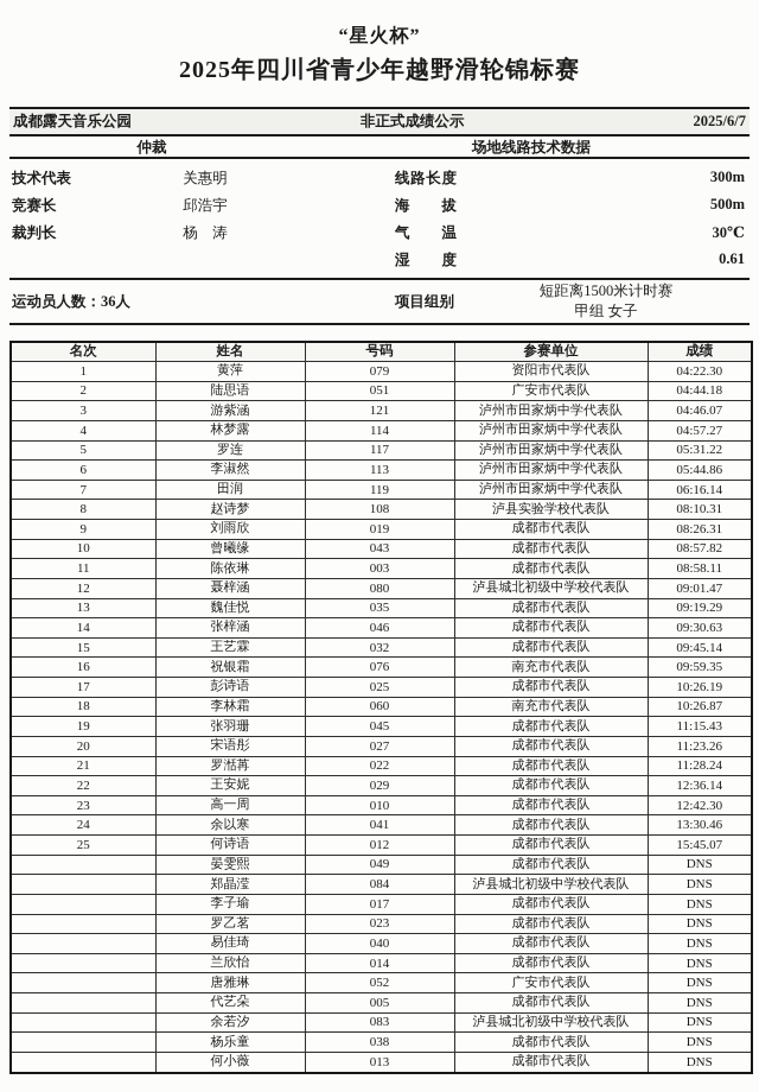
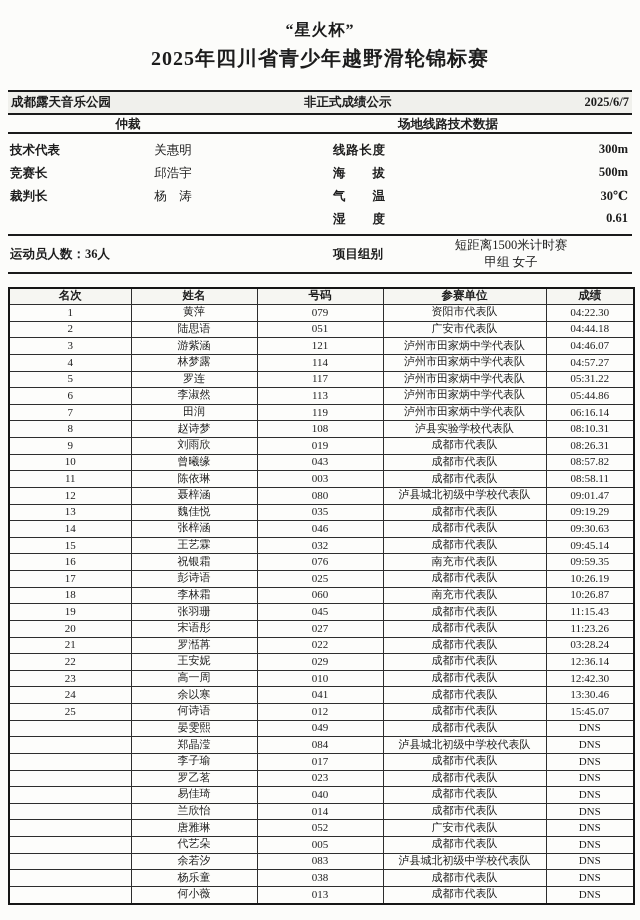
  “星火杯”
  2025年四川省青少年越野滑轮锦标赛
  成都露天音乐公园
  非正式成绩公示
  2025/6/7
  仲裁
  场地线路技术数据
  技术代表
  关惠明
  线路长度
  300m
  竞赛长
  邱浩宇
  海拔
  500m
  裁判长
  杨 涛
  气温
  30℃
  湿度
  0.61
  运动员人数：36人
  项目组别
  短距离1500米计时赛
  甲组 女子
  名次	姓名	号码	参赛单位	成绩
  1	黄萍	079	资阳市代表队	04:22.30
  2	陆思语	051	广安市代表队	04:44.18
  3	游紫涵	121	泸州市田家炳中学代表队	04:46.07
  4	林梦露	114	泸州市田家炳中学代表队	04:57.27
  5	罗连	117	泸州市田家炳中学代表队	05:31.22
  6	李淑然	113	泸州市田家炳中学代表队	05:44.86
  7	田润	119	泸州市田家炳中学代表队	06:16.14
  8	赵诗梦	108	泸县实验学校代表队	08:10.31
  9	刘雨欣	019	成都市代表队	08:26.31
  10	曾曦缘	043	成都市代表队	08:57.82
  11	陈依琳	003	成都市代表队	08:58.11
  12	聂梓涵	080	泸县城北初级中学校代表队	09:01.47
  13	魏佳悦	035	成都市代表队	09:19.29
  14	张梓涵	046	成都市代表队	09:30.63
  15	王艺霖	032	成都市代表队	09:45.14
  16	祝银霜	076	南充市代表队	09:59.35
  17	彭诗语	025	成都市代表队	10:26.19
  18	李林霜	060	南充市代表队	10:26.87
  19	张羽珊	045	成都市代表队	11:15.43
  20	宋语彤	027	成都市代表队	11:23.26
- 21	罗湉苒	022	成都市代表队	11:28.24
+ 21	罗湉苒	022	成都市代表队	03:28.24
  22	王安妮	029	成都市代表队	12:36.14
  23	高一周	010	成都市代表队	12:42.30
  24	余以寒	041	成都市代表队	13:30.46
  25	何诗语	012	成都市代表队	15:45.07
  	晏雯熙	049	成都市代表队	DNS
  	郑晶滢	084	泸县城北初级中学校代表队	DNS
  	李子瑜	017	成都市代表队	DNS
  	罗乙茗	023	成都市代表队	DNS
  	易佳琦	040	成都市代表队	DNS
  	兰欣怡	014	成都市代表队	DNS
  	唐雅琳	052	广安市代表队	DNS
  	代艺朵	005	成都市代表队	DNS
  	余若汐	083	泸县城北初级中学校代表队	DNS
  	杨乐童	038	成都市代表队	DNS
  	何小薇	013	成都市代表队	DNS
